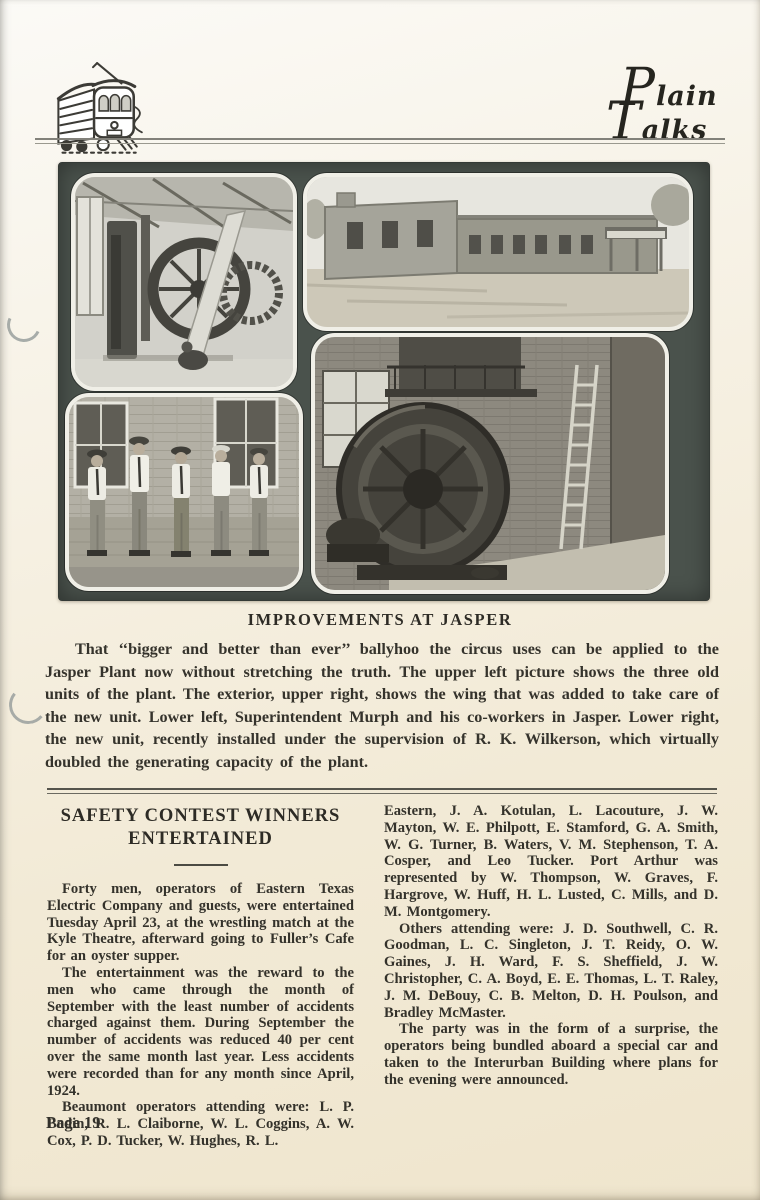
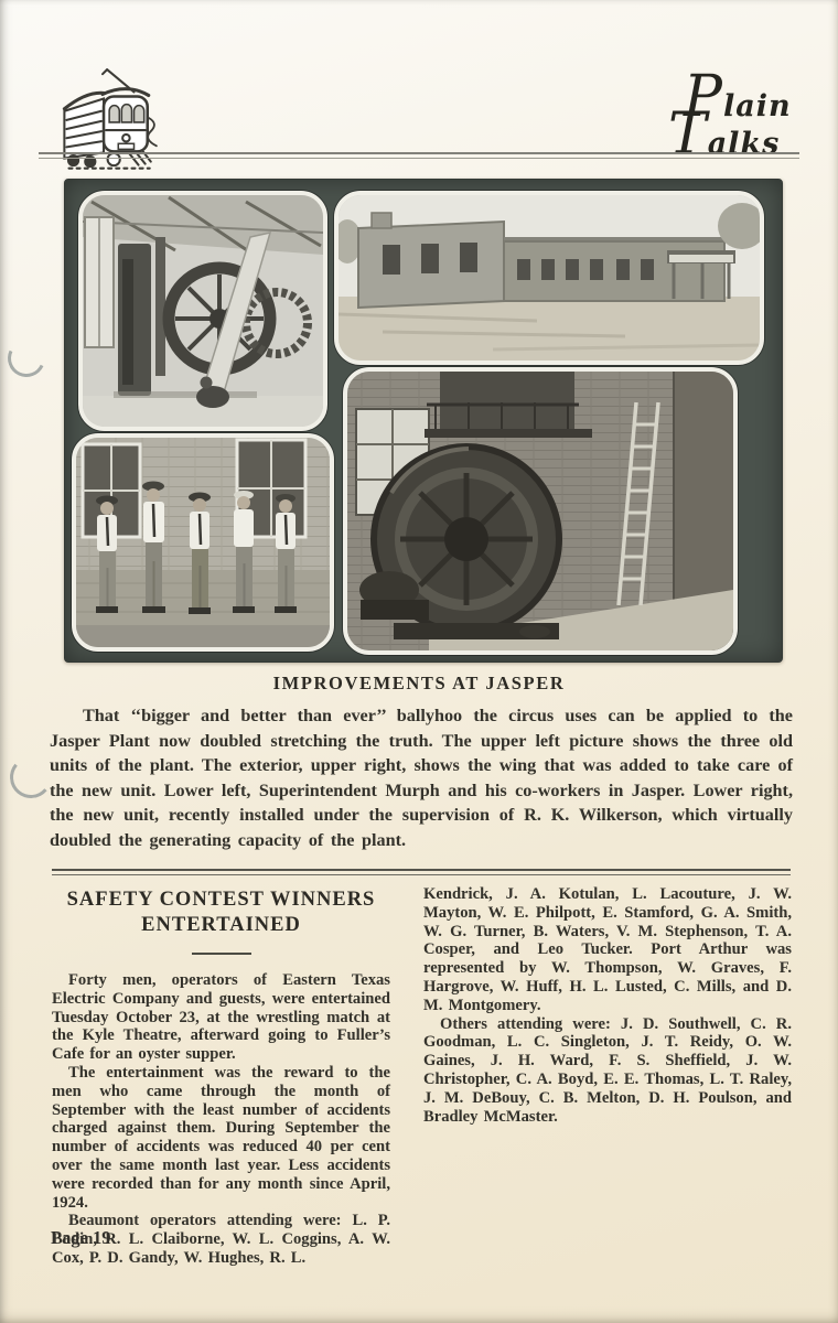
  Plain
  Talks
  IMPROVEMENTS AT JASPER
- That ‘‘bigger and better than ever’’ ballyhoo the circus uses can be applied to the Jasper Plant now without stretching the truth. The upper left picture shows the three old units of the plant. The exterior, upper right, shows the wing that was added to take care of the new unit. Lower left, Superintendent Murph and his co-workers in Jasper. Lower right, the new unit, recently installed under the supervision of R. K. Wilkerson, which virtually doubled the generating capacity of the plant.
+ That ‘‘bigger and better than ever’’ ballyhoo the circus uses can be applied to the Jasper Plant now doubled stretching the truth. The upper left picture shows the three old units of the plant. The exterior, upper right, shows the wing that was added to take care of the new unit. Lower left, Superintendent Murph and his co-workers in Jasper. Lower right, the new unit, recently installed under the supervision of R. K. Wilkerson, which virtually doubled the generating capacity of the plant.
  SAFETY CONTEST WINNERS
  ENTERTAINED
- Forty men, operators of Eastern Texas Electric Company and guests, were entertained Tuesday April 23, at the wrestling match at the Kyle Theatre, afterward going to Fuller’s Cafe for an oyster supper.
+ Forty men, operators of Eastern Texas Electric Company and guests, were entertained Tuesday October 23, at the wrestling match at the Kyle Theatre, afterward going to Fuller’s Cafe for an oyster supper.
  The entertainment was the reward to the men who came through the month of September with the least number of accidents charged against them. During September the number of accidents was reduced 40 per cent over the same month last year. Less accidents were recorded than for any month since April, 1924.
- Beaumont operators attending were: L. P. Bodin, R. L. Claiborne, W. L. Coggins, A. W. Cox, P. D. Tucker, W. Hughes, R. L.
+ Beaumont operators attending were: L. P. Bodin, R. L. Claiborne, W. L. Coggins, A. W. Cox, P. D. Gandy, W. Hughes, R. L.
- Eastern, J. A. Kotulan, L. Lacouture, J. W. Mayton, W. E. Philpott, E. Stamford, G. A. Smith, W. G. Turner, B. Waters, V. M. Stephenson, T. A. Cosper, and Leo Tucker. Port Arthur was represented by W. Thompson, W. Graves, F. Hargrove, W. Huff, H. L. Lusted, C. Mills, and D. M. Montgomery.
+ Kendrick, J. A. Kotulan, L. Lacouture, J. W. Mayton, W. E. Philpott, E. Stamford, G. A. Smith, W. G. Turner, B. Waters, V. M. Stephenson, T. A. Cosper, and Leo Tucker. Port Arthur was represented by W. Thompson, W. Graves, F. Hargrove, W. Huff, H. L. Lusted, C. Mills, and D. M. Montgomery.
  Others attending were: J. D. Southwell, C. R. Goodman, L. C. Singleton, J. T. Reidy, O. W. Gaines, J. H. Ward, F. S. Sheffield, J. W. Christopher, C. A. Boyd, E. E. Thomas, L. T. Raley, J. M. DeBouy, C. B. Melton, D. H. Poulson, and Bradley McMaster.
- The party was in the form of a surprise, the operators being bundled aboard a special car and taken to the Interurban Building where plans for the evening were announced.
  Page 19
